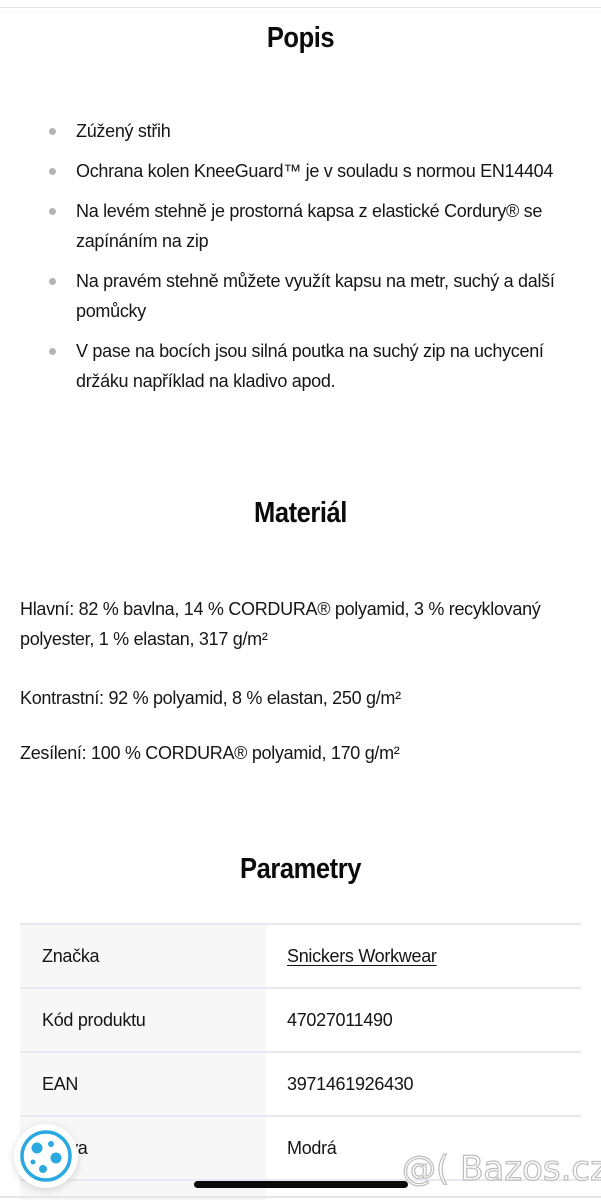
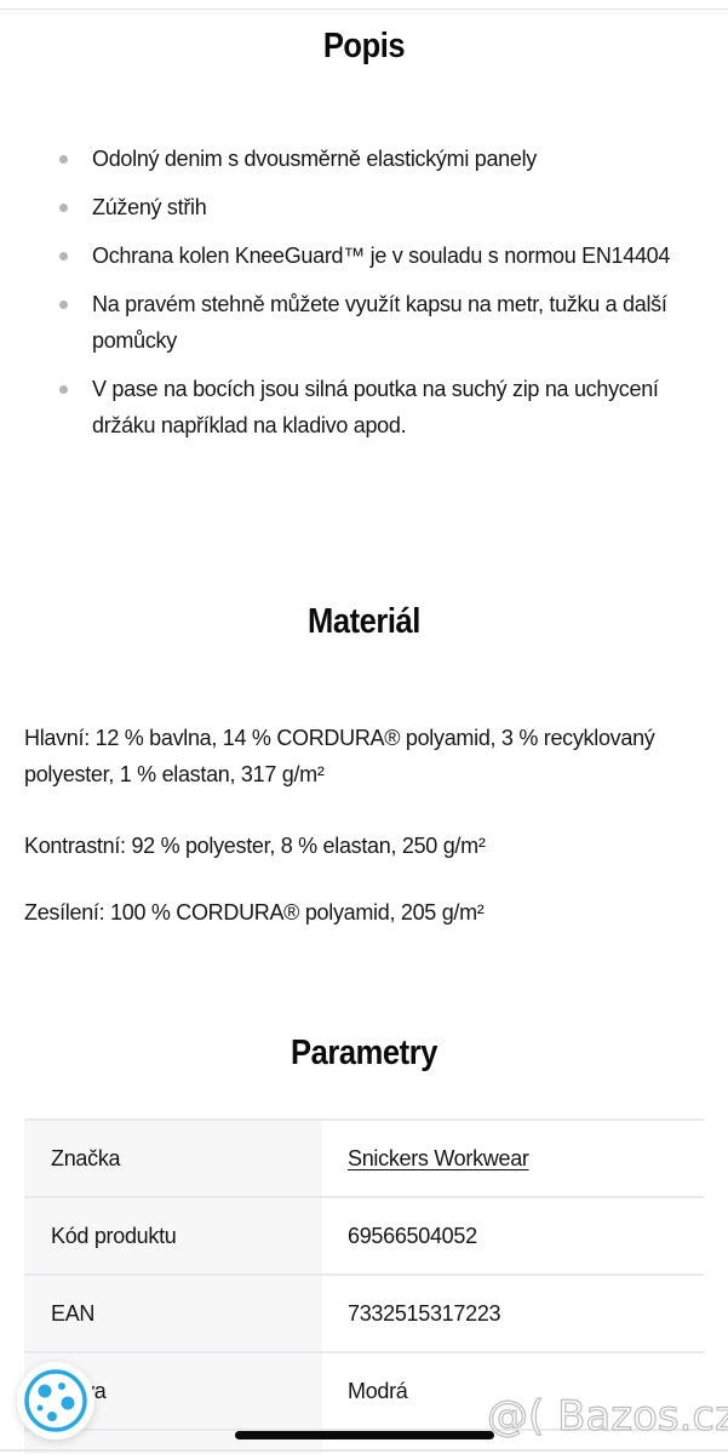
  Popis
+ Odolný denim s dvousměrně elastickými panely
  Zúžený střih
  Ochrana kolen KneeGuard™ je v souladu s normou EN14404
- Na levém stehně je prostorná kapsa z elastické Cordury® se zapínáním na zip
- Na pravém stehně můžete využít kapsu na metr, suchý a další pomůcky
+ Na pravém stehně můžete využít kapsu na metr, tužku a další pomůcky
  V pase na bocích jsou silná poutka na suchý zip na uchycení držáku například na kladivo apod.
  Materiál
- Hlavní: 82 % bavlna, 14 % CORDURA® polyamid, 3 % recyklovaný polyester, 1 % elastan, 317 g/m²
+ Hlavní: 12 % bavlna, 14 % CORDURA® polyamid, 3 % recyklovaný polyester, 1 % elastan, 317 g/m²
- Kontrastní: 92 % polyamid, 8 % elastan, 250 g/m²
+ Kontrastní: 92 % polyester, 8 % elastan, 250 g/m²
- Zesílení: 100 % CORDURA® polyamid, 170 g/m²
+ Zesílení: 100 % CORDURA® polyamid, 205 g/m²
  Parametry
  Značka	Snickers Workwear
- Kód produktu	47027011490
+ Kód produktu	69566504052
- EAN	3971461926430
+ EAN	7332515317223
  @( Bazos.cz
